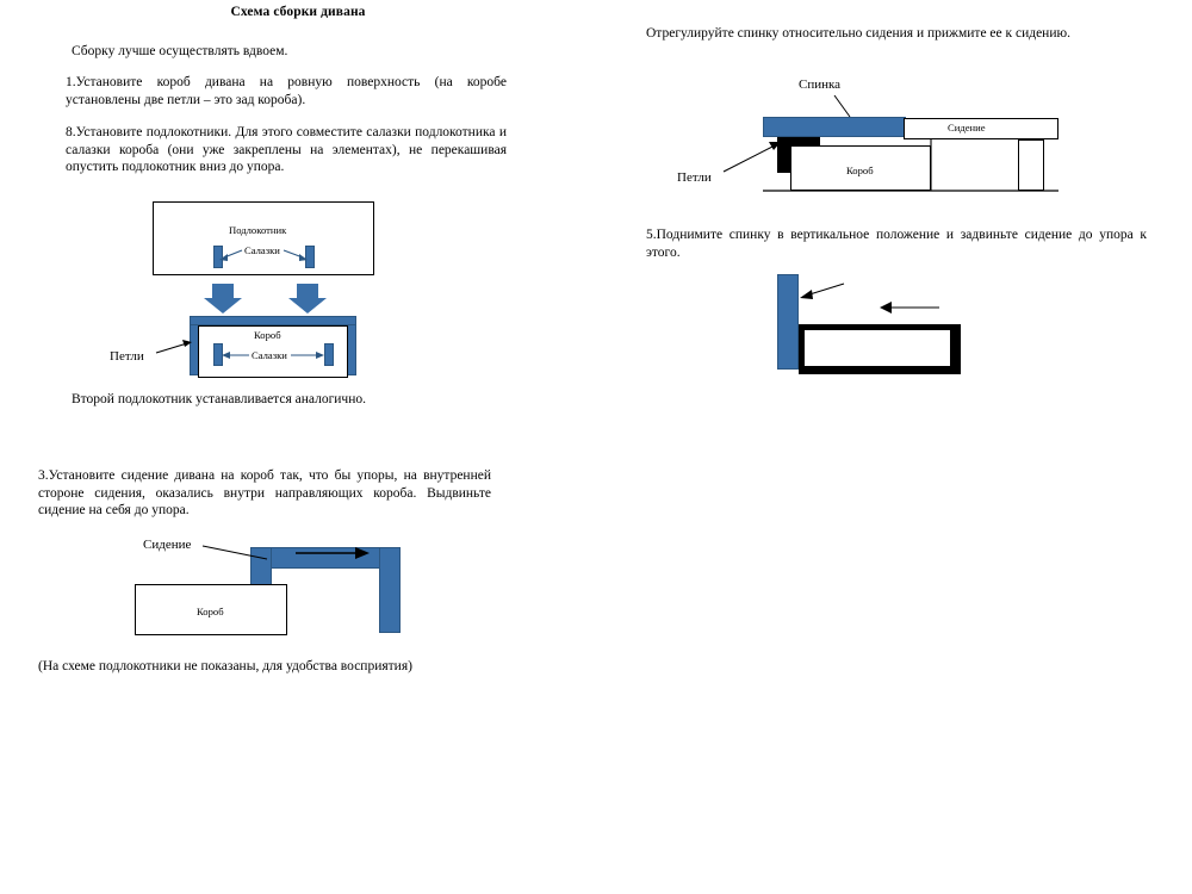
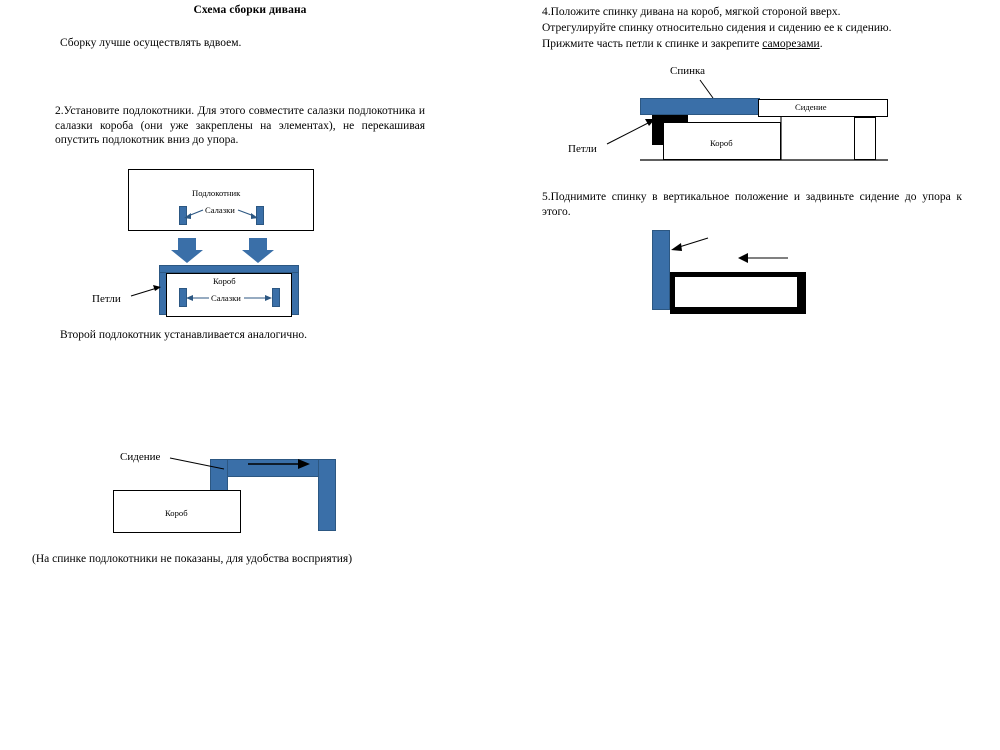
  Схема сборки дивана
  Сборку лучше осуществлять вдвоем.
- 1.Установите короб дивана на ровную поверхность (на коробе установлены две петли – это зад короба).
- 8.Установите подлокотники. Для этого совместите салазки подлокотника и салазки короба (они уже закреплены на элементах), не перекашивая опустить подлокотник вниз до упора.
+ 2.Установите подлокотники. Для этого совместите салазки подлокотника и салазки короба (они уже закреплены на элементах), не перекашивая опустить подлокотник вниз до упора.
  Подлокотник
  Салазки
  Короб
  Салазки
  Петли
  Второй подлокотник устанавливается аналогично.
- 3.Установите сидение дивана на короб так, что бы упоры, на внутренней стороне сидения, оказались внутри направляющих короба. Выдвиньте сидение на себя до упора.
  Сидение
  Короб
- (На схеме подлокотники не показаны, для удобства восприятия)
+ (На спинке подлокотники не показаны, для удобства восприятия)
+ 4.Положите спинку дивана на короб, мягкой стороной вверх.
- Отрегулируйте спинку относительно сидения и прижмите ее к сидению.
+ Отрегулируйте спинку относительно сидения и сидению ее к сидению.
+ Прижмите часть петли к спинке и закрепите саморезами.
  Спинка
  Сидение
  Короб
  Петли
  5.Поднимите спинку в вертикальное положение и задвиньте сидение до упора к этого.
